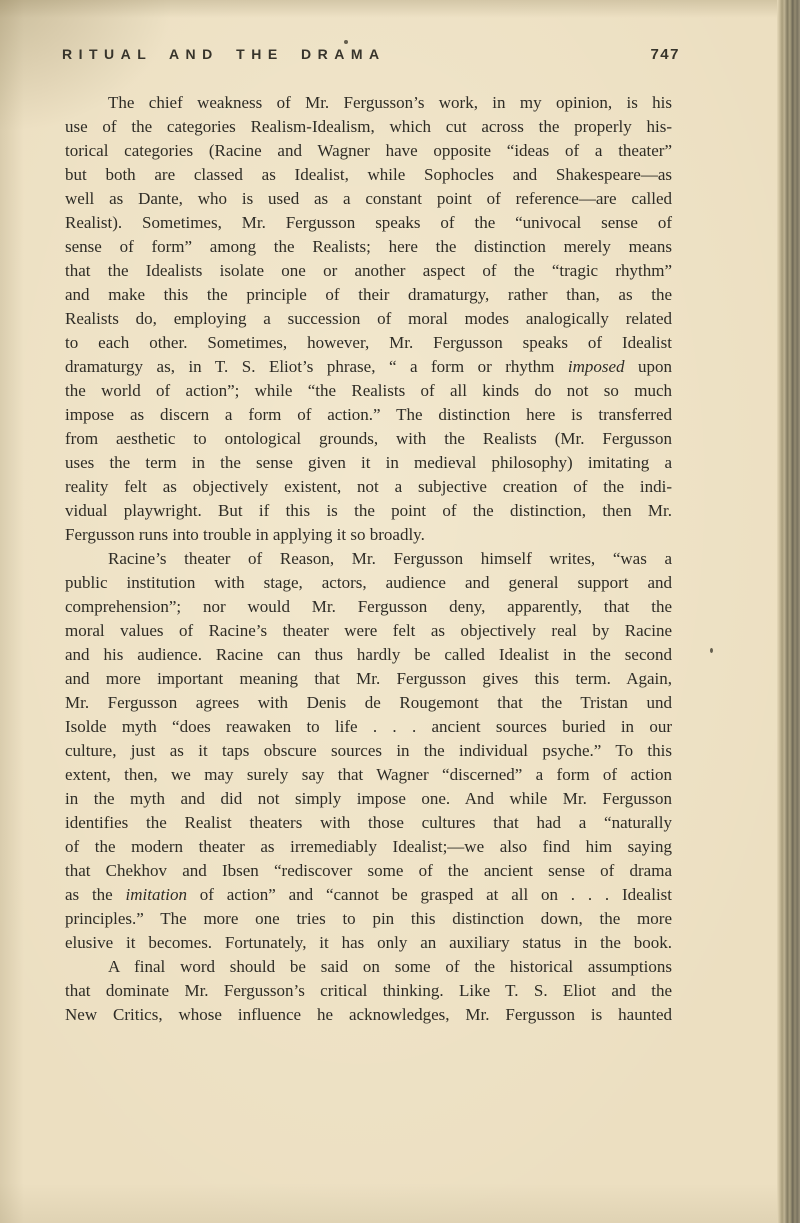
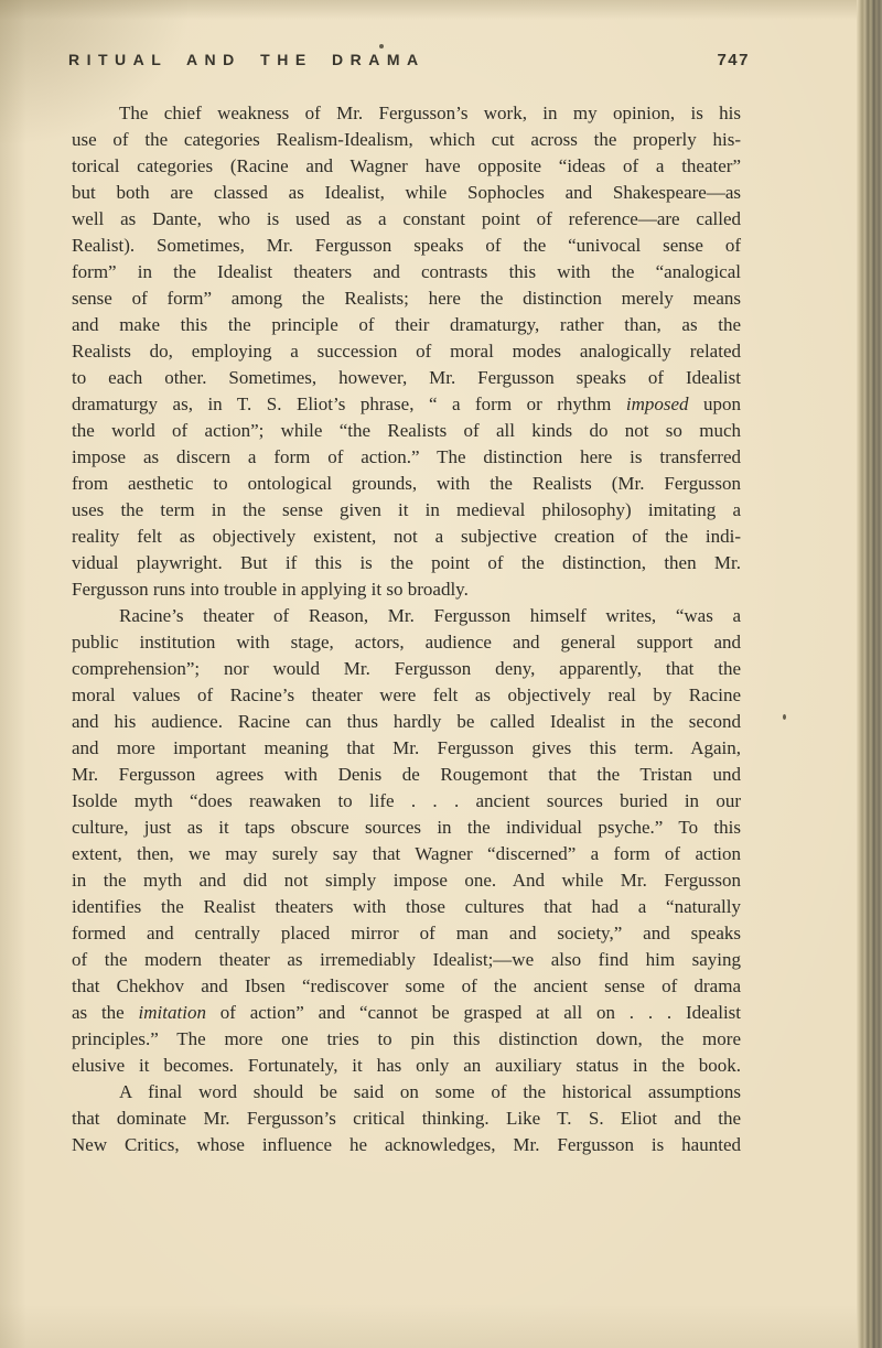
  RITUAL AND THE DRAMA
  747
  The chief weakness of Mr. Fergusson’s work, in my opinion, is his
  use of the categories Realism-Idealism, which cut across the properly his-
  torical categories (Racine and Wagner have opposite “ideas of a theater”
  but both are classed as Idealist, while Sophocles and Shakespeare—as
  well as Dante, who is used as a constant point of reference—are called
  Realist). Sometimes, Mr. Fergusson speaks of the “univocal sense of
+ form” in the Idealist theaters and contrasts this with the “analogical
  sense of form” among the Realists; here the distinction merely means
- that the Idealists isolate one or another aspect of the “tragic rhythm”
  and make this the principle of their dramaturgy, rather than, as the
  Realists do, employing a succession of moral modes analogically related
  to each other. Sometimes, however, Mr. Fergusson speaks of Idealist
  dramaturgy as, in T. S. Eliot’s phrase, “ a form or rhythm imposed upon
  the world of action”; while “the Realists of all kinds do not so much
  impose as discern a form of action.” The distinction here is transferred
  from aesthetic to ontological grounds, with the Realists (Mr. Fergusson
  uses the term in the sense given it in medieval philosophy) imitating a
  reality felt as objectively existent, not a subjective creation of the indi-
  vidual playwright. But if this is the point of the distinction, then Mr.
  Fergusson runs into trouble in applying it so broadly.
  Racine’s theater of Reason, Mr. Fergusson himself writes, “was a
  public institution with stage, actors, audience and general support and
  comprehension”; nor would Mr. Fergusson deny, apparently, that the
  moral values of Racine’s theater were felt as objectively real by Racine
  and his audience. Racine can thus hardly be called Idealist in the second
  and more important meaning that Mr. Fergusson gives this term. Again,
  Mr. Fergusson agrees with Denis de Rougemont that the Tristan und
  Isolde myth “does reawaken to life . . . ancient sources buried in our
  culture, just as it taps obscure sources in the individual psyche.” To this
  extent, then, we may surely say that Wagner “discerned” a form of action
  in the myth and did not simply impose one. And while Mr. Fergusson
  identifies the Realist theaters with those cultures that had a “naturally
+ formed and centrally placed mirror of man and society,” and speaks
  of the modern theater as irremediably Idealist;—we also find him saying
  that Chekhov and Ibsen “rediscover some of the ancient sense of drama
  as the imitation of action” and “cannot be grasped at all on . . . Idealist
  principles.” The more one tries to pin this distinction down, the more
  elusive it becomes. Fortunately, it has only an auxiliary status in the book.
  A final word should be said on some of the historical assumptions
  that dominate Mr. Fergusson’s critical thinking. Like T. S. Eliot and the
  New Critics, whose influence he acknowledges, Mr. Fergusson is haunted
